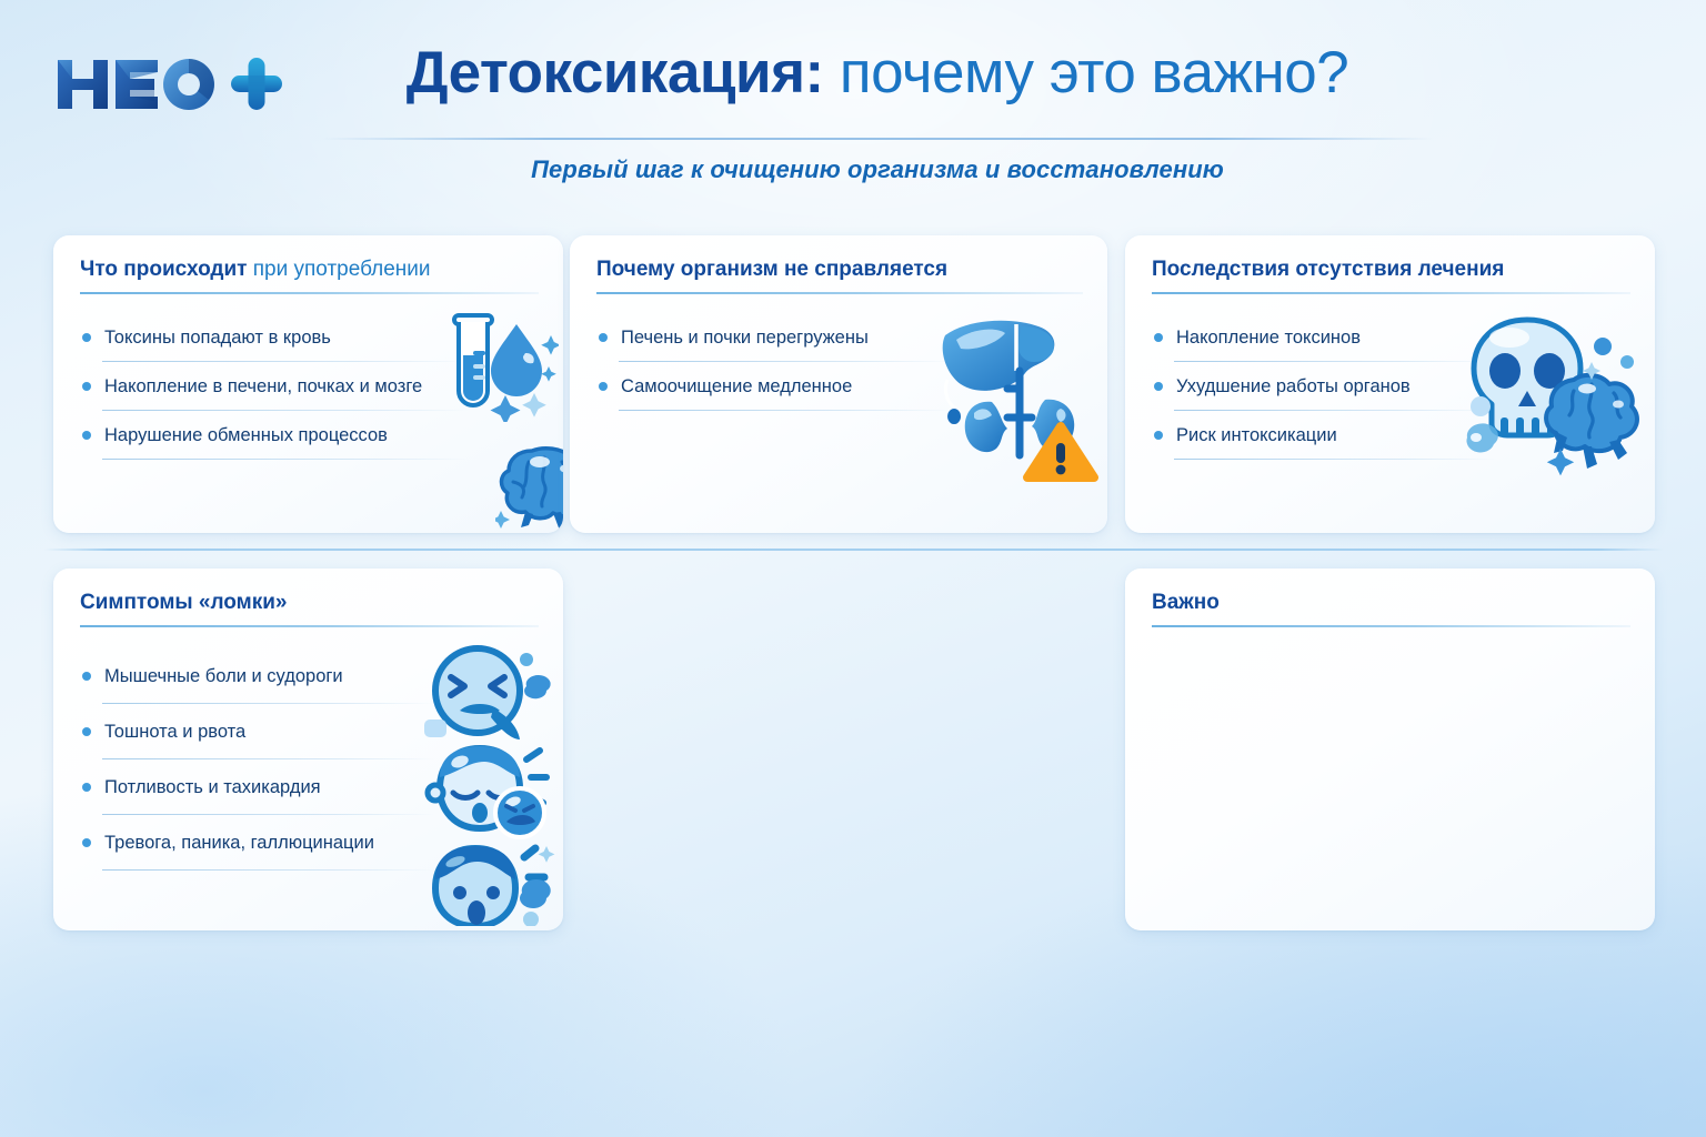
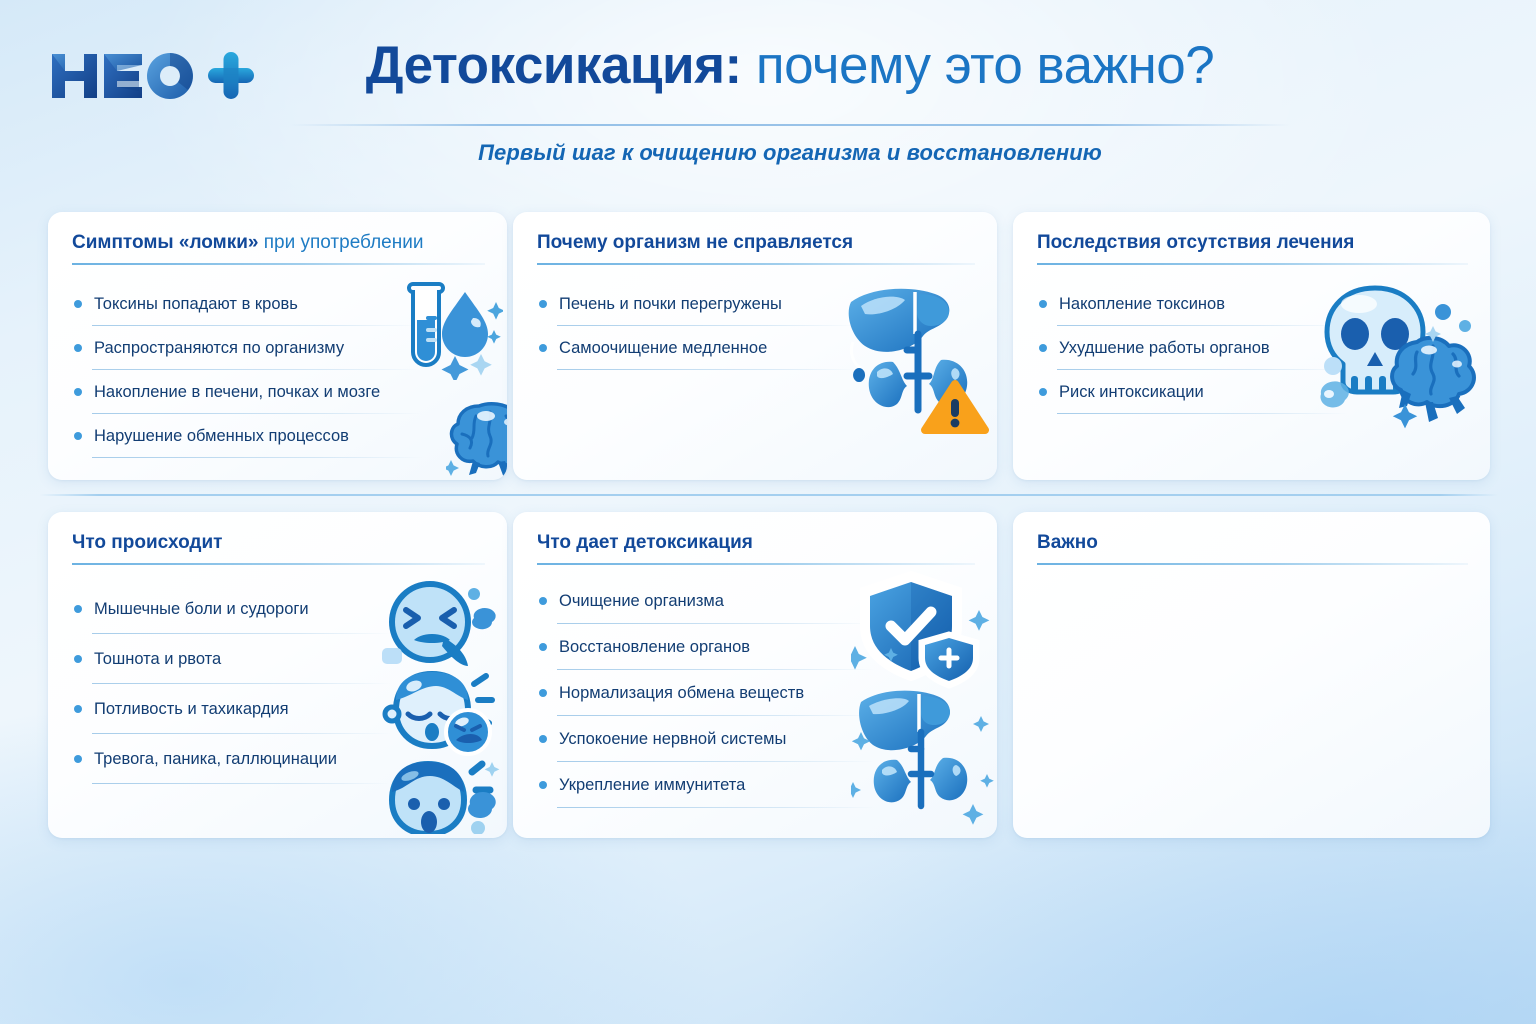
  Детоксикация: почему это важно?
  Первый шаг к очищению организма и восстановлению
- Что происходит при употреблении
+ Симптомы «ломки» при употреблении
  Токсины попадают в кровь
+ Распространяются по организму
  Накопление в печени, почках и мозге
  Нарушение обменных процессов
  Почему организм не справляется
  Печень и почки перегружены
  Самоочищение медленное
  Последствия отсутствия лечения
  Накопление токсинов
  Ухудшение работы органов
  Риск интоксикации
- Симптомы «ломки»
+ Что происходит
  Мышечные боли и судороги
  Тошнота и рвота
  Потливость и тахикардия
  Тревога, паника, галлюцинации
+ Что дает детоксикация
+ Очищение организма
+ Восстановление органов
+ Нормализация обмена веществ
+ Успокоение нервной системы
+ Укрепление иммунитета
  Важно
